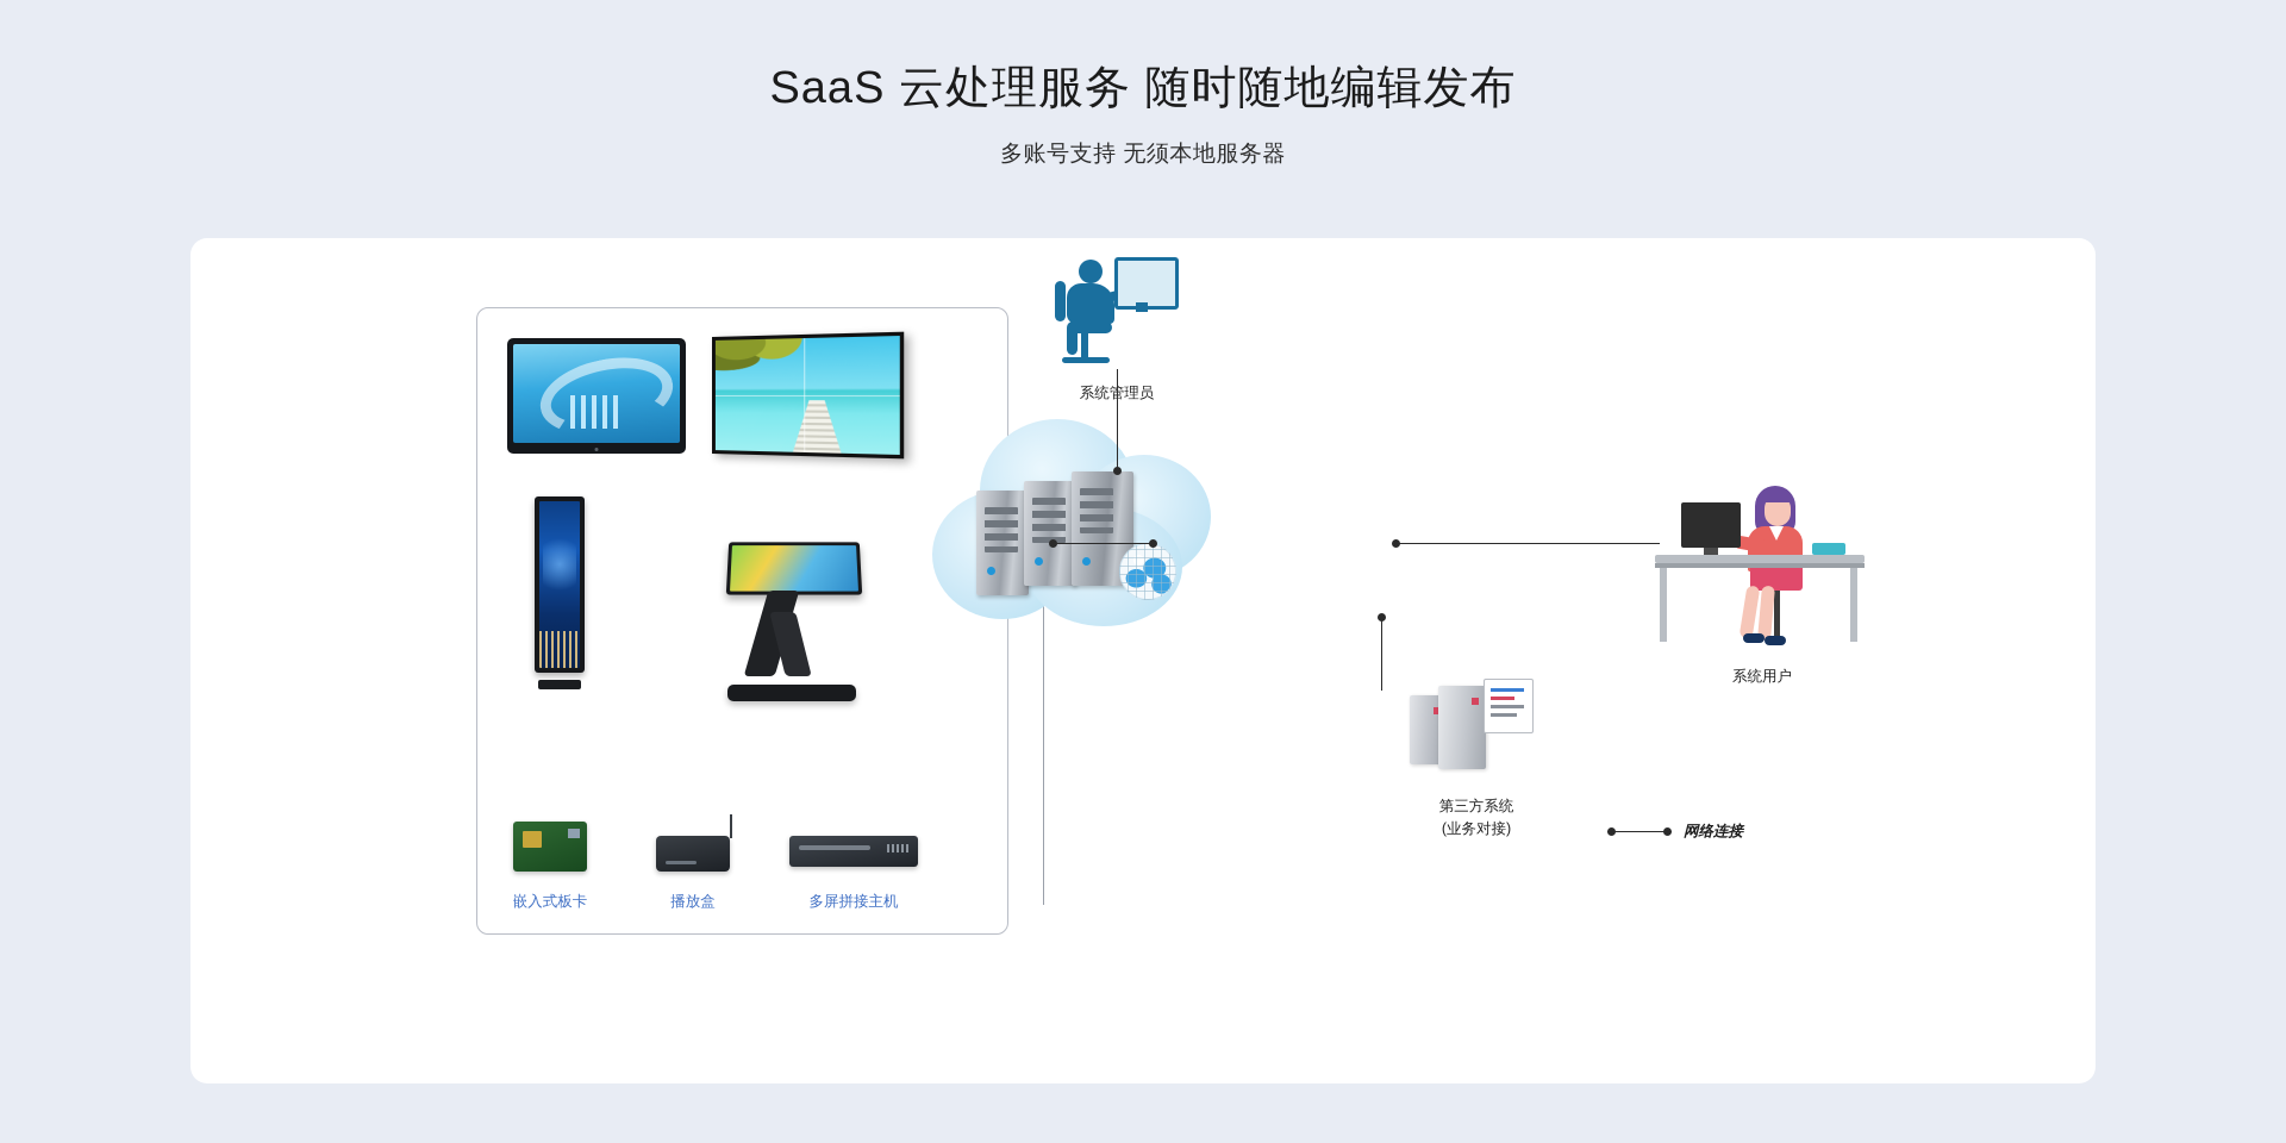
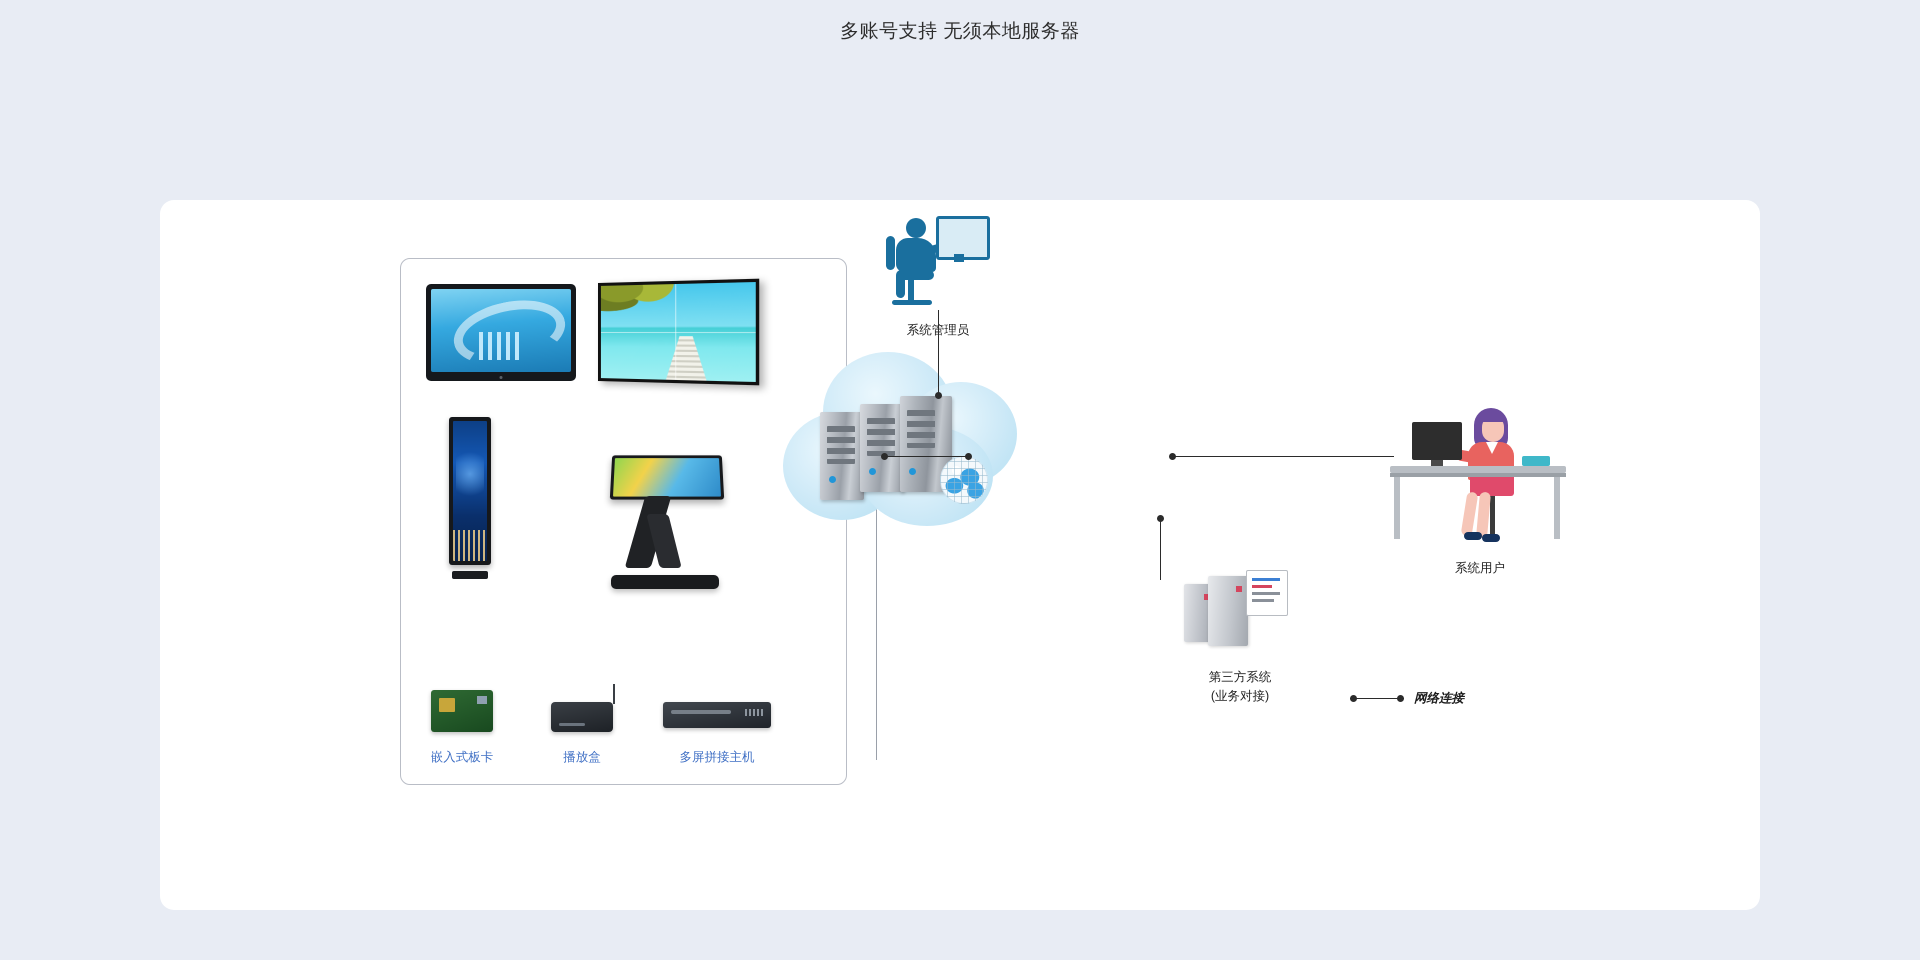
- SaaS 云处理服务 随时随地编辑发布
  多账号支持 无须本地服务器
  嵌入式板卡
  播放盒
  多屏拼接主机
  系统理员
  系统用户
  第三方系统
  (业务对接)
  网络连接
